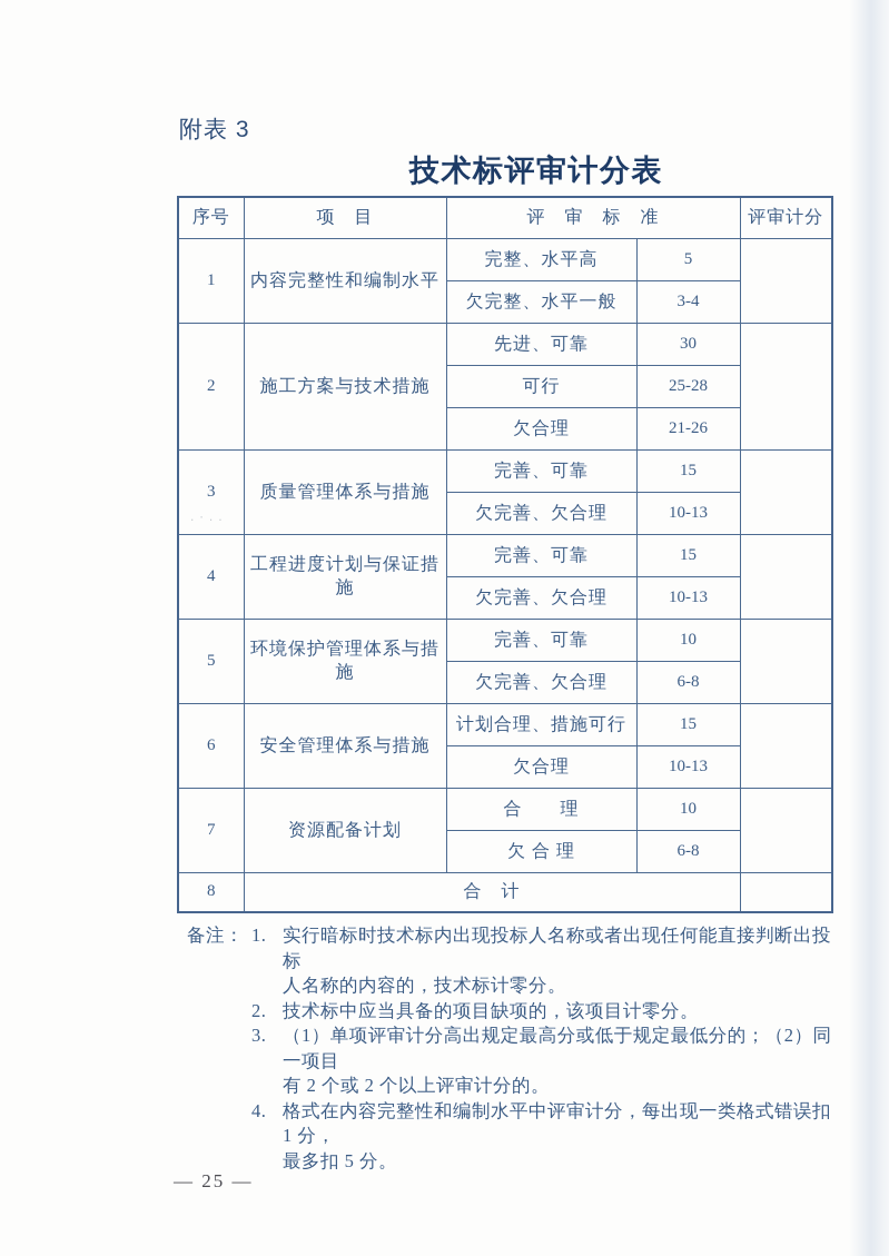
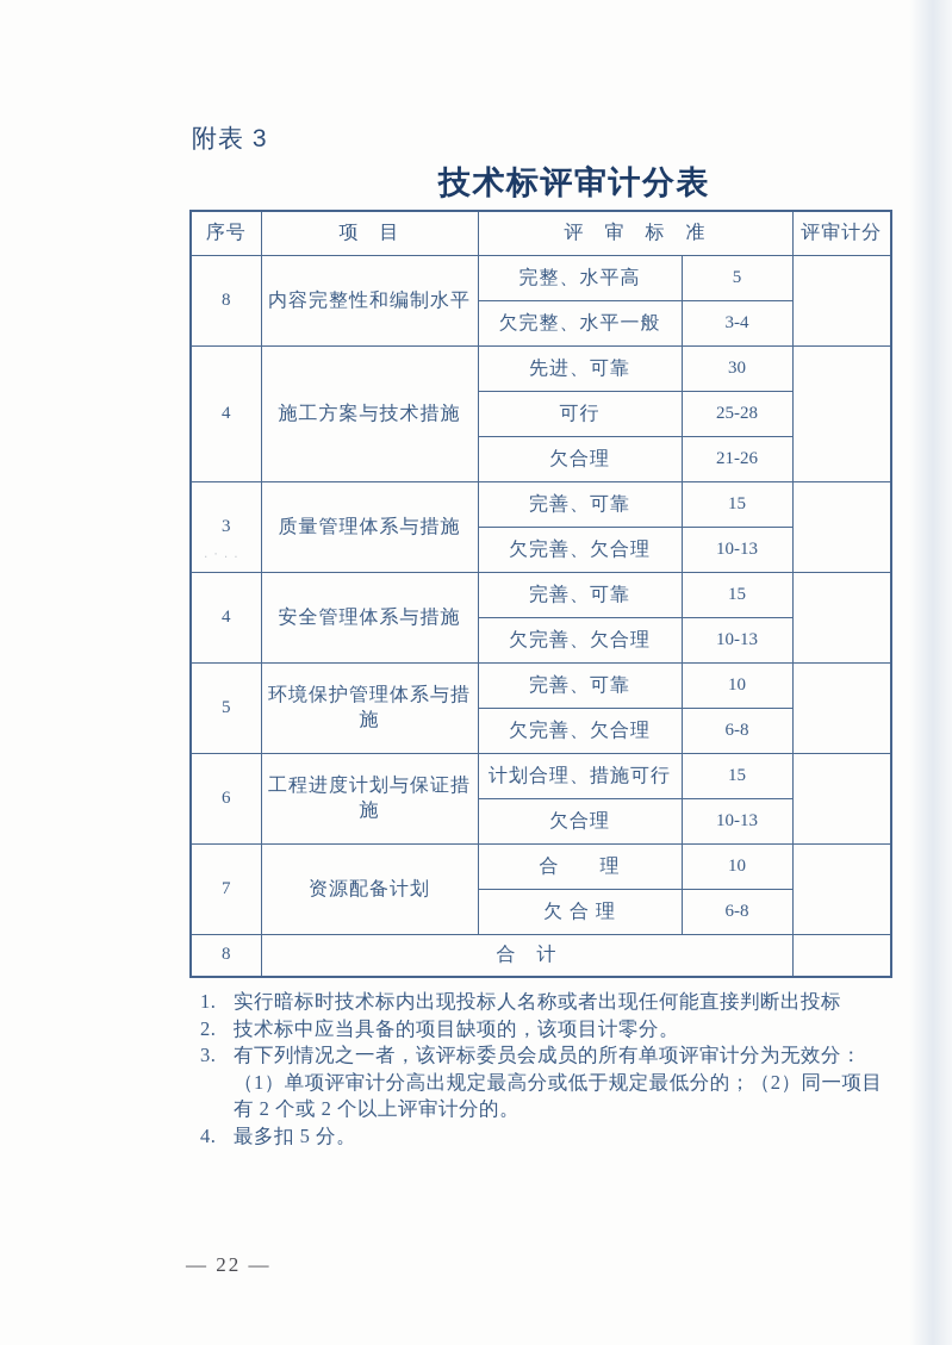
  附表 3
  技术标评审计分表
  序号	项 目	评 审 标 准	评审计分
- 1	内容完整性和编制水平	完整、水平高	5
+ 8	内容完整性和编制水平	完整、水平高	5
  欠完整、水平一般	3-4
- 2	施工方案与技术措施	先进、可靠	30
+ 4	施工方案与技术措施	先进、可靠	30
  可行	25-28
  欠合理	21-26
  3	质量管理体系与措施	完善、可靠	15
  欠完善、欠合理	10-13
- 4	工程进度计划与保证措施	完善、可靠	15
+ 4	安全管理体系与措施	完善、可靠	15
  欠完善、欠合理	10-13
  5	环境保护管理体系与措施	完善、可靠	10
  欠完善、欠合理	6-8
- 6	安全管理体系与措施	计划合理、措施可行	15
+ 6	工程进度计划与保证措施	计划合理、措施可行	15
  欠合理	10-13
  7	资源配备计划	合 理	10
  欠 合 理	6-8
  8	合 计
- 备注：
  1.
  实行暗标时技术标内出现投标人名称或者出现任何能直接判断出投标
- 人名称的内容的，技术标计零分。
  2.
  技术标中应当具备的项目缺项的，该项目计零分。
  3.
+ 有下列情况之一者，该评标委员会成员的所有单项评审计分为无效分：
  （1）单项评审计分高出规定最高分或低于规定最低分的；（2）同一项目
  有 2 个或 2 个以上评审计分的。
  4.
- 格式在内容完整性和编制水平中评审计分，每出现一类格式错误扣 1 分，
  最多扣 5 分。
- — 25 —
+ — 22 —
  .·..
